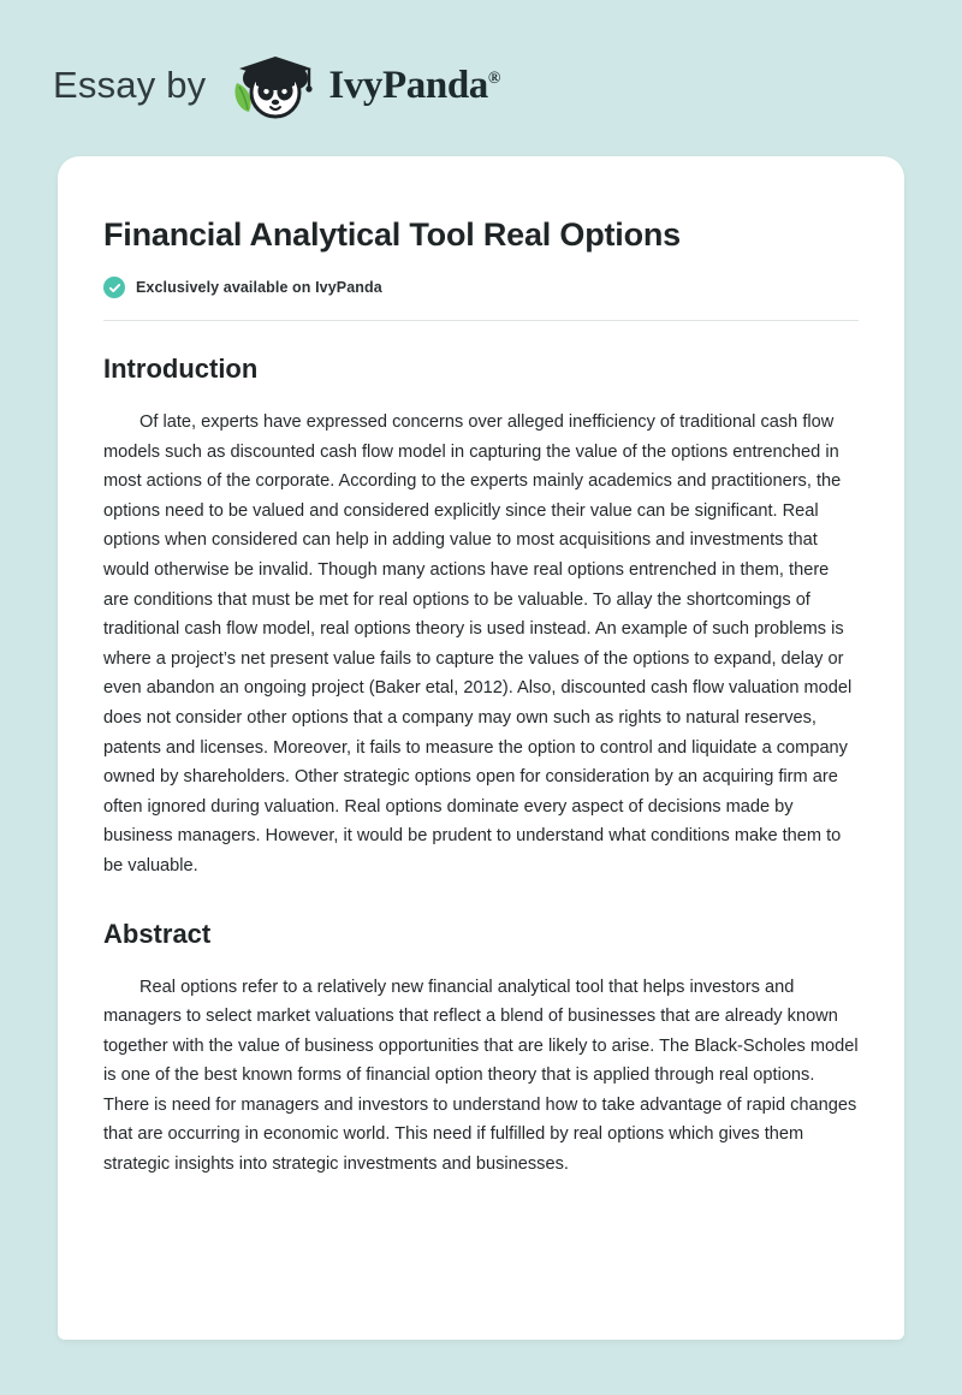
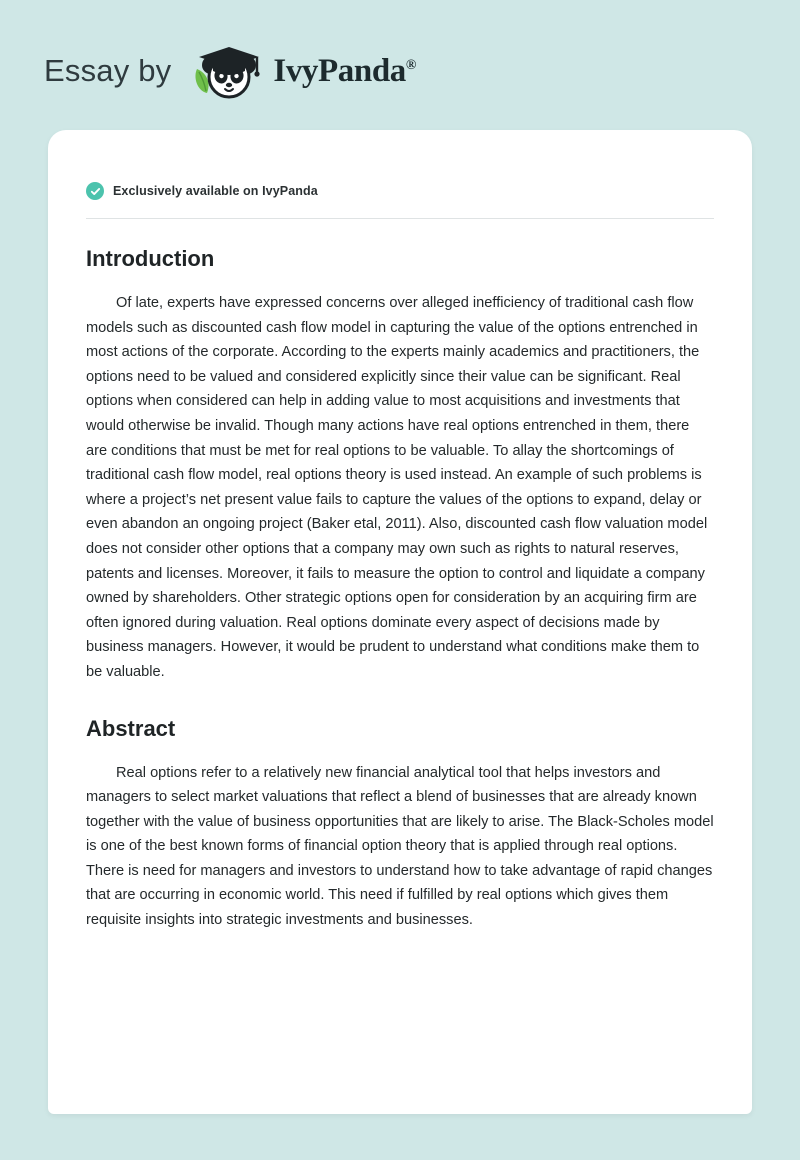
  Essay by
  IvyPanda®
- Financial Analytical Tool Real Options
  Exclusively available on IvyPanda
  Introduction
- Of late, experts have expressed concerns over alleged inefficiency of traditional cash flow models such as discounted cash flow model in capturing the value of the options entrenched in most actions of the corporate. According to the experts mainly academics and practitioners, the options need to be valued and considered explicitly since their value can be significant. Real options when considered can help in adding value to most acquisitions and investments that would otherwise be invalid. Though many actions have real options entrenched in them, there are conditions that must be met for real options to be valuable. To allay the shortcomings of traditional cash flow model, real options theory is used instead. An example of such problems is where a project’s net present value fails to capture the values of the options to expand, delay or even abandon an ongoing project (Baker etal, 2012). Also, discounted cash flow valuation model does not consider other options that a company may own such as rights to natural reserves, patents and licenses. Moreover, it fails to measure the option to control and liquidate a company owned by shareholders. Other strategic options open for consideration by an acquiring firm are often ignored during valuation. Real options dominate every aspect of decisions made by business managers. However, it would be prudent to understand what conditions make them to be valuable.
+ Of late, experts have expressed concerns over alleged inefficiency of traditional cash flow models such as discounted cash flow model in capturing the value of the options entrenched in most actions of the corporate. According to the experts mainly academics and practitioners, the options need to be valued and considered explicitly since their value can be significant. Real options when considered can help in adding value to most acquisitions and investments that would otherwise be invalid. Though many actions have real options entrenched in them, there are conditions that must be met for real options to be valuable. To allay the shortcomings of traditional cash flow model, real options theory is used instead. An example of such problems is where a project’s net present value fails to capture the values of the options to expand, delay or even abandon an ongoing project (Baker etal, 2011). Also, discounted cash flow valuation model does not consider other options that a company may own such as rights to natural reserves, patents and licenses. Moreover, it fails to measure the option to control and liquidate a company owned by shareholders. Other strategic options open for consideration by an acquiring firm are often ignored during valuation. Real options dominate every aspect of decisions made by business managers. However, it would be prudent to understand what conditions make them to be valuable.
  Abstract
- Real options refer to a relatively new financial analytical tool that helps investors and managers to select market valuations that reflect a blend of businesses that are already known together with the value of business opportunities that are likely to arise. The Black-Scholes model is one of the best known forms of financial option theory that is applied through real options. There is need for managers and investors to understand how to take advantage of rapid changes that are occurring in economic world. This need if fulfilled by real options which gives them strategic insights into strategic investments and businesses.
+ Real options refer to a relatively new financial analytical tool that helps investors and managers to select market valuations that reflect a blend of businesses that are already known together with the value of business opportunities that are likely to arise. The Black-Scholes model is one of the best known forms of financial option theory that is applied through real options. There is need for managers and investors to understand how to take advantage of rapid changes that are occurring in economic world. This need if fulfilled by real options which gives them requisite insights into strategic investments and businesses.
